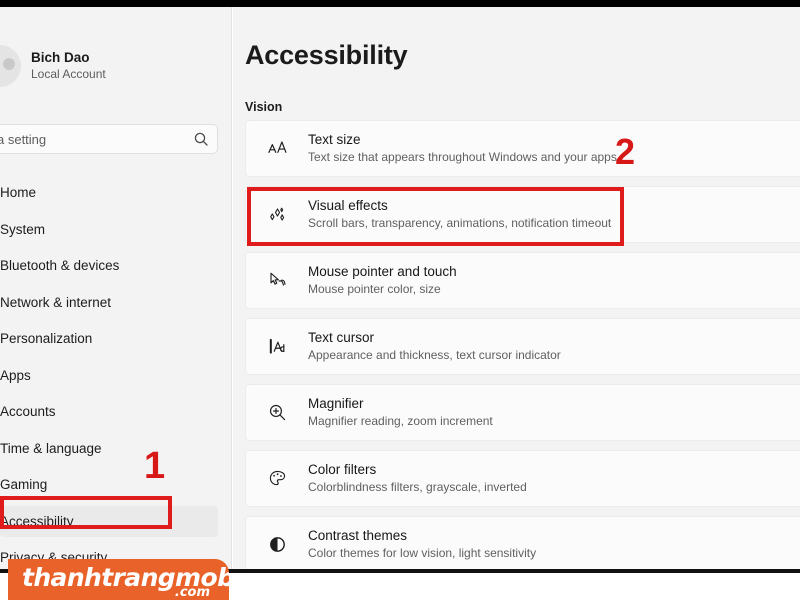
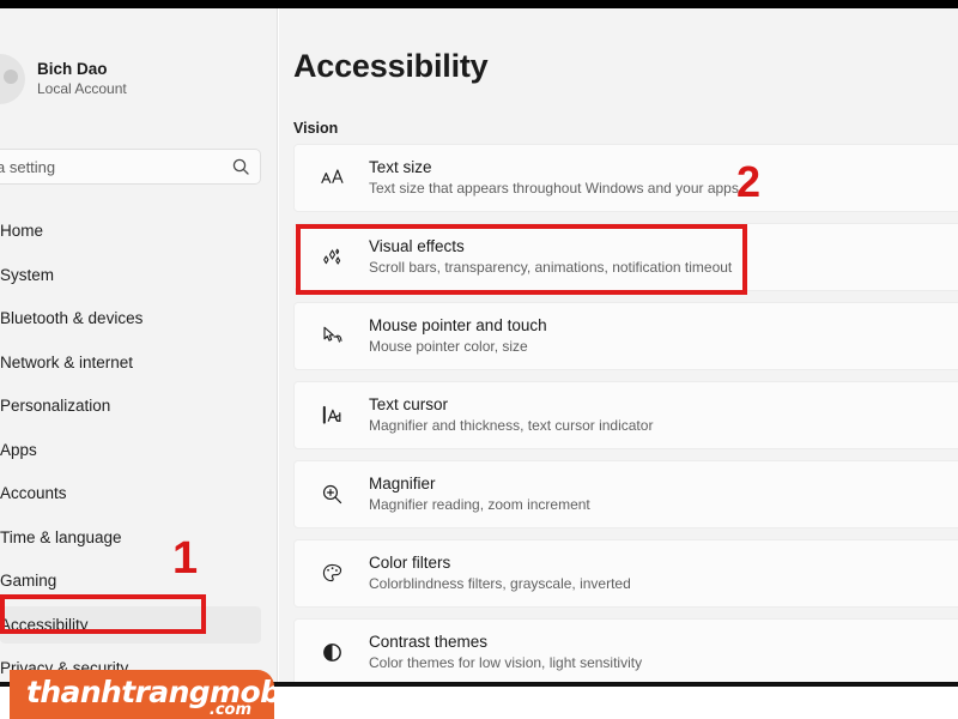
  Bich Dao
  Local Account
  a setting
  Home
  System
  Bluetooth & devices
  Network & internet
  Personalization
  Apps
  Accounts
  Time & language
  Gaming
  Accessibility
  Privacy & security
  Accessibility
  Vision
  Text size
  Text size that appears throughout Windows and your apps
  Visual effects
  Scroll bars, transparency, animations, notification timeout
  Mouse pointer and touch
  Mouse pointer color, size
  Text cursor
- Appearance and thickness, text cursor indicator
+ Magnifier and thickness, text cursor indicator
  Magnifier
  Magnifier reading, zoom increment
  Color filters
  Colorblindness filters, grayscale, inverted
  Contrast themes
  Color themes for low vision, light sensitivity
  1
  2
  thanhtrangmob
  .com
